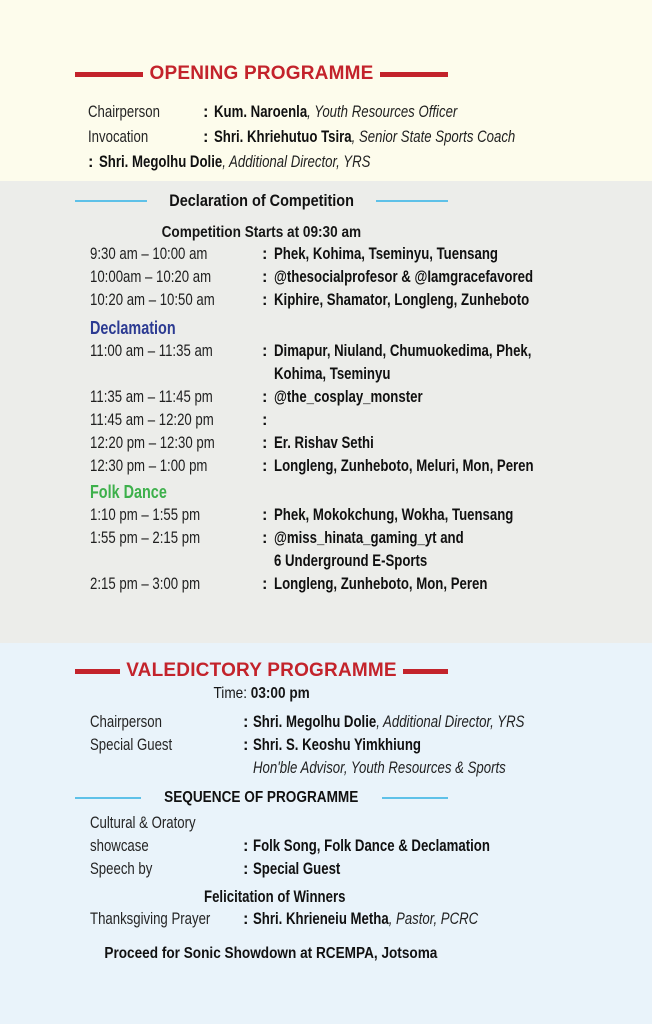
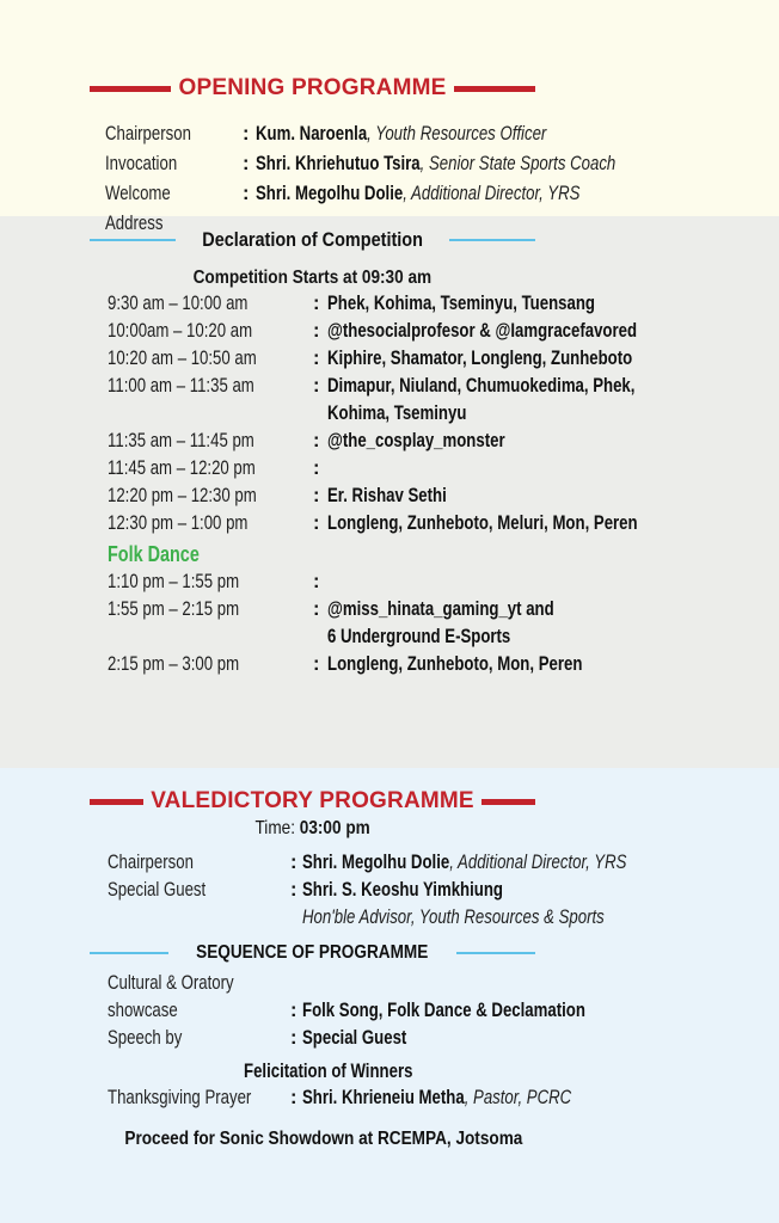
  OPENING PROGRAMME
  Chairperson
  :
  Kum. Naroenla, Youth Resources Officer
  Invocation
  :
  Shri. Khriehutuo Tsira, Senior State Sports Coach
+ Welcome Address
  :
  Shri. Megolhu Dolie, Additional Director, YRS
  Declaration of Competition
  Competition Starts at 09:30 am
  9:30 am – 10:00 am
  :
  Phek, Kohima, Tseminyu, Tuensang
  10:00am – 10:20 am
  :
  @thesocialprofesor & @Iamgracefavored
  10:20 am – 10:50 am
  :
  Kiphire, Shamator, Longleng, Zunheboto
- Declamation
  11:00 am – 11:35 am
  :
  Dimapur, Niuland, Chumuokedima, Phek,
  Kohima, Tseminyu
  11:35 am – 11:45 pm
  :
  @the_cosplay_monster
  11:45 am – 12:20 pm
  :
  12:20 pm – 12:30 pm
  :
  Er. Rishav Sethi
  12:30 pm – 1:00 pm
  :
  Longleng, Zunheboto, Meluri, Mon, Peren
  Folk Dance
  1:10 pm – 1:55 pm
  :
- Phek, Mokokchung, Wokha, Tuensang
  1:55 pm – 2:15 pm
  :
  @miss_hinata_gaming_yt and
  6 Underground E-Sports
  2:15 pm – 3:00 pm
  :
  Longleng, Zunheboto, Mon, Peren
  VALEDICTORY PROGRAMME
  Time: 03:00 pm
  Chairperson
  :
  Shri. Megolhu Dolie, Additional Director, YRS
  Special Guest
  :
  Shri. S. Keoshu Yimkhiung
  Hon'ble Advisor, Youth Resources & Sports
  SEQUENCE OF PROGRAMME
  Cultural & Oratory
  showcase
  :
  Folk Song, Folk Dance & Declamation
  Speech by
  :
  Special Guest
  Felicitation of Winners
  Thanksgiving Prayer
  :
  Shri. Khrieneiu Metha, Pastor, PCRC
  Proceed for Sonic Showdown at RCEMPA, Jotsoma
